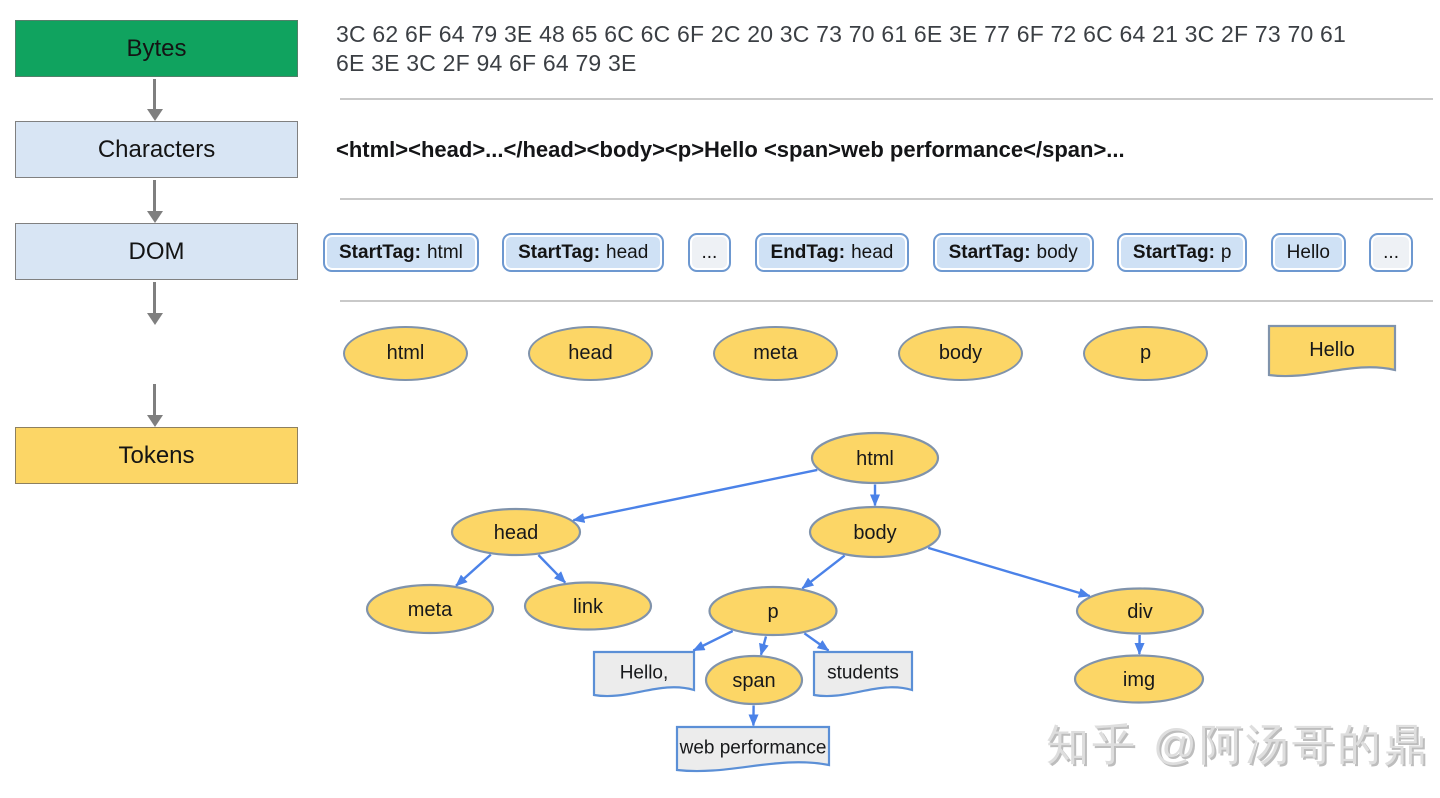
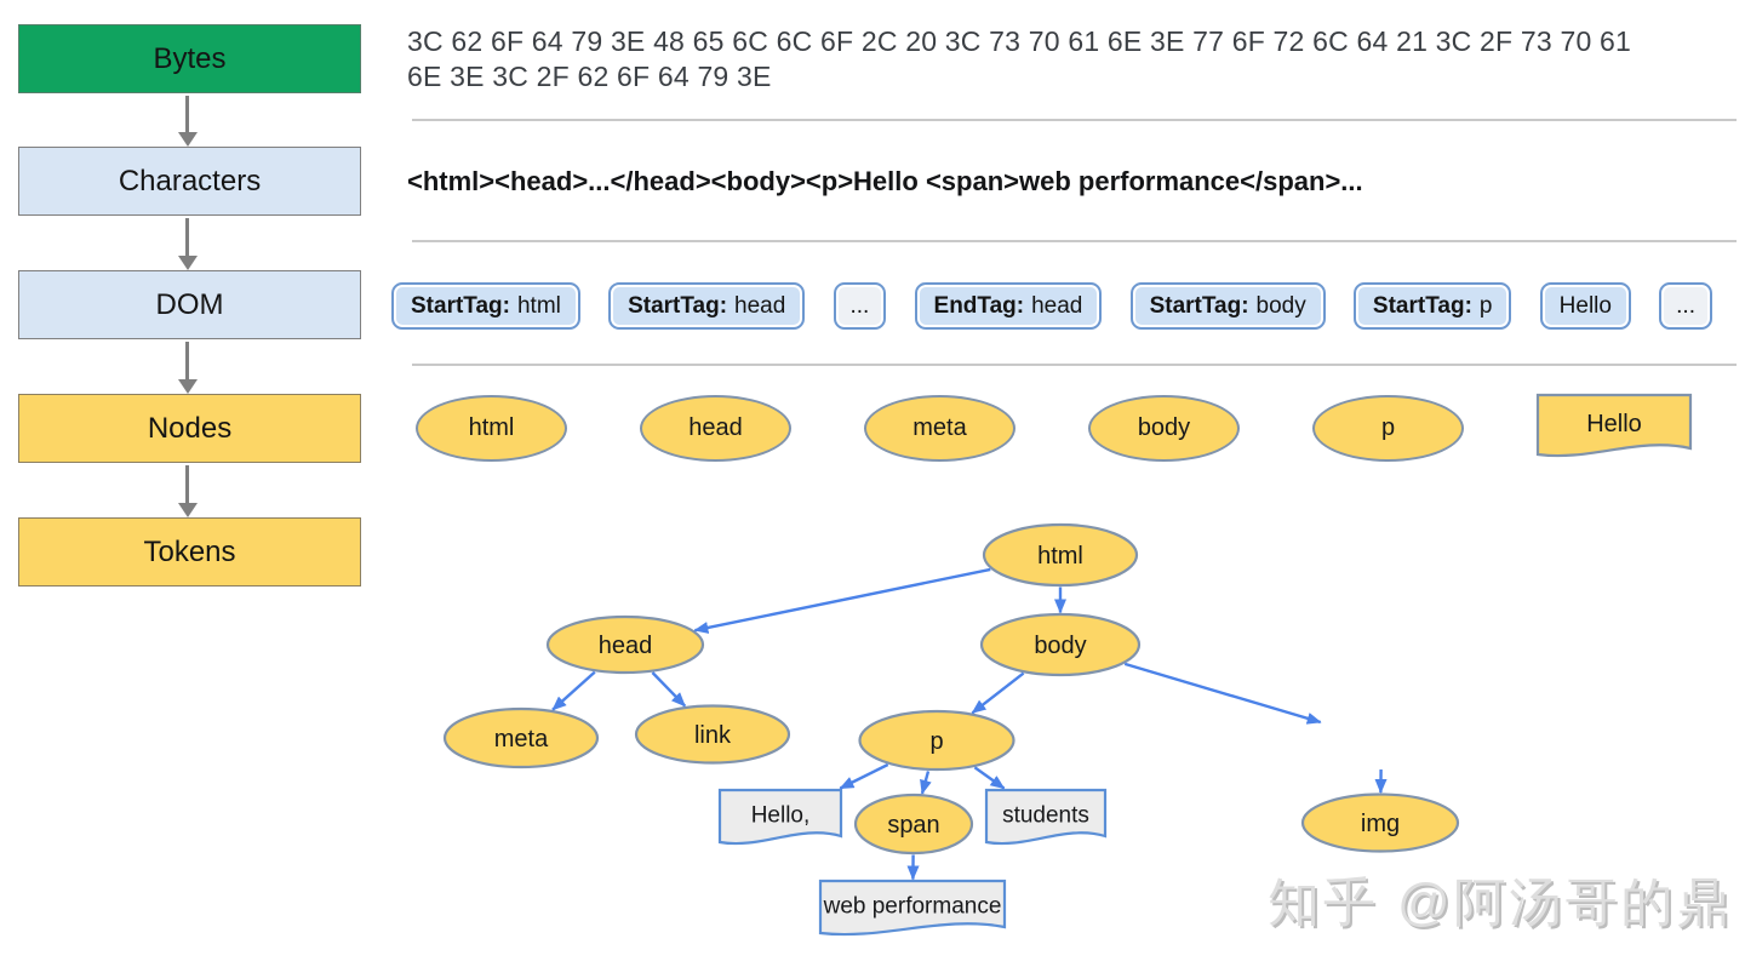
  Bytes
  Characters
  DOM
+ Nodes
  Tokens
  3C 62 6F 64 79 3E 48 65 6C 6C 6F 2C 20 3C 73 70 61 6E 3E 77 6F 72 6C 64 21 3C 2F 73 70 61
- 6E 3E 3C 2F 94 6F 64 79 3E
+ 6E 3E 3C 2F 62 6F 64 79 3E
  <html><head>...</head><body><p>Hello <span>web performance</span>...
  StartTag:
  html
  StartTag:
  head
  ...
  EndTag:
  head
  StartTag:
  body
  StartTag:
  p
  Hello
  ...
  html
  head
  meta
  body
  p
  Hello
  html
  head
  body
  meta
  link
  p
- div
  Hello,
  span
  students
  img
  web performance
  知乎 @阿汤哥的鼎
